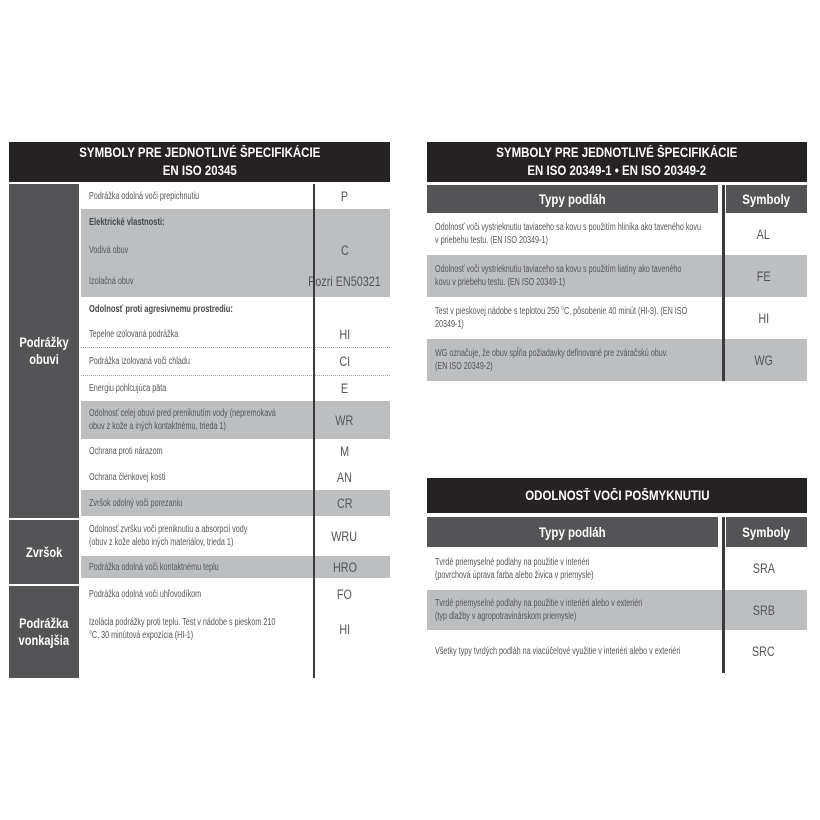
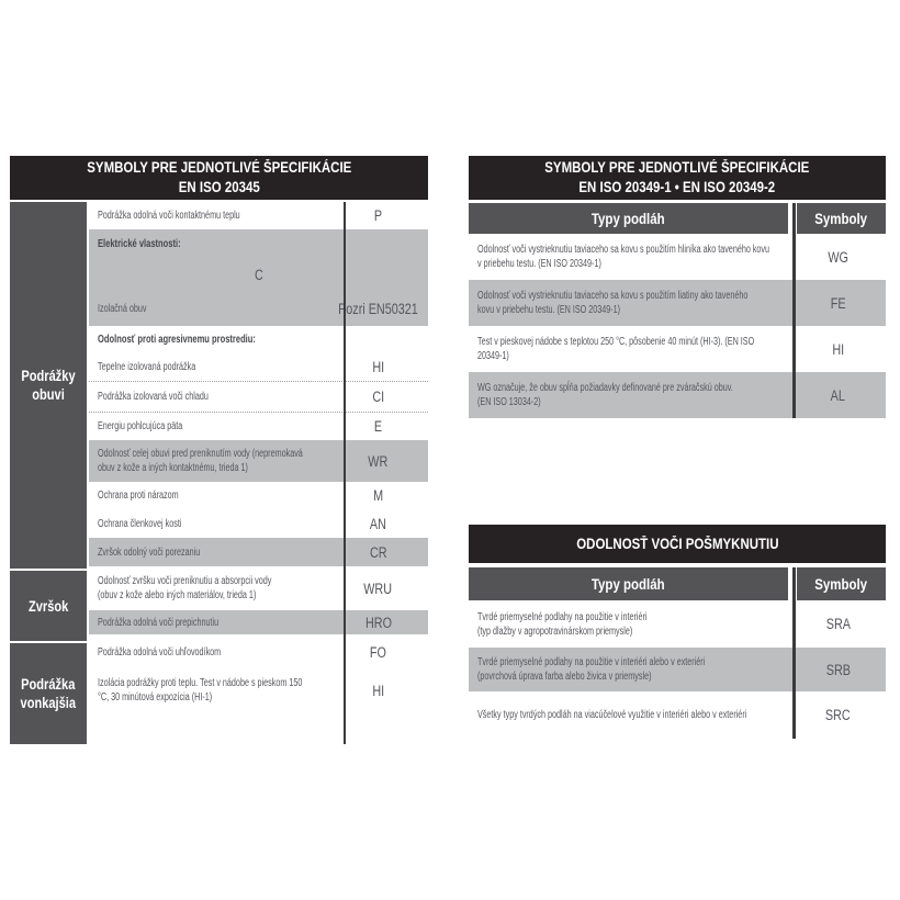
  SYMBOLY PRE JEDNOTLIVÉ ŠPECIFIKÁCIE
  EN ISO 20345
  Podrážky
  obuvi
  Zvršok
  Podrážka
  vonkajšia
- Podrážka odolná voči prepichnutiu
+ Podrážka odolná voči kontaktnému teplu
  P
  Elektrické vlastnosti:
- Vodivá obuv
  C
  Izolačná obuv
  Pozri EN50321
  Odolnosť proti agresivnemu prostrediu:
  Tepelne izolovaná podrážka
  HI
  Podrážka izolovaná voči chladu
  CI
  Energiu pohlcujúca päta
  E
  Odolnosť celej obuvi pred preniknutím vody (nepremokavá
  obuv z kože a iných kontaktnému, trieda 1)
  WR
  Ochrana proti nárazom
  M
  Ochrana členkovej kosti
  AN
  Zvršok odolný voči porezaniu
  CR
  Odolnosť zvršku voči preniknutiu a absorpcii vody
  (obuv z kože alebo iných materiálov, trieda 1)
  WRU
- Podrážka odolná voči kontaktnému teplu
+ Podrážka odolná voči prepichnutiu
  HRO
  Podrážka odolná voči uhľovodíkom
  FO
- Izolácia podrážky proti teplu. Test v nádobe s pieskom 210
+ Izolácia podrážky proti teplu. Test v nádobe s pieskom 150
  °C, 30 minútová expozícia (HI-1)
  HI
  SYMBOLY PRE JEDNOTLIVÉ ŠPECIFIKÁCIE
  EN ISO 20349-1 • EN ISO 20349-2
  Typy podláh
  Symboly
  Odolnosť voči vystrieknutiu taviaceho sa kovu s použitím hliníka ako taveného kovu
  v priebehu testu. (EN ISO 20349-1)
- AL
+ WG
  Odolnosť voči vystrieknutiu taviaceho sa kovu s použitím liatiny ako taveného
  kovu v priebehu testu. (EN ISO 20349-1)
  FE
  Test v pieskovej nádobe s teplotou 250 °C, pôsobenie 40 minút (HI-3). (EN ISO
  20349-1)
  HI
  WG označuje, že obuv spĺňa požiadavky definované pre zváračskú obuv.
- (EN ISO 20349-2)
+ (EN ISO 13034-2)
- WG
+ AL
  ODOLNOSŤ VOČI POŠMYKNUTIU
  Typy podláh
  Symboly
  Tvrdé priemyselné podlahy na použitie v interiéri
- (povrchová úprava farba alebo živica v priemysle)
+ (typ dlažby v agropotravinárskom priemysle)
  SRA
  Tvrdé priemyselné podlahy na použitie v interiéri alebo v exteriéri
- (typ dlažby v agropotravinárskom priemysle)
+ (povrchová úprava farba alebo živica v priemysle)
  SRB
  Všetky typy tvrdých podláh na viacúčelové využitie v interiéri alebo v exteriéri
  SRC
